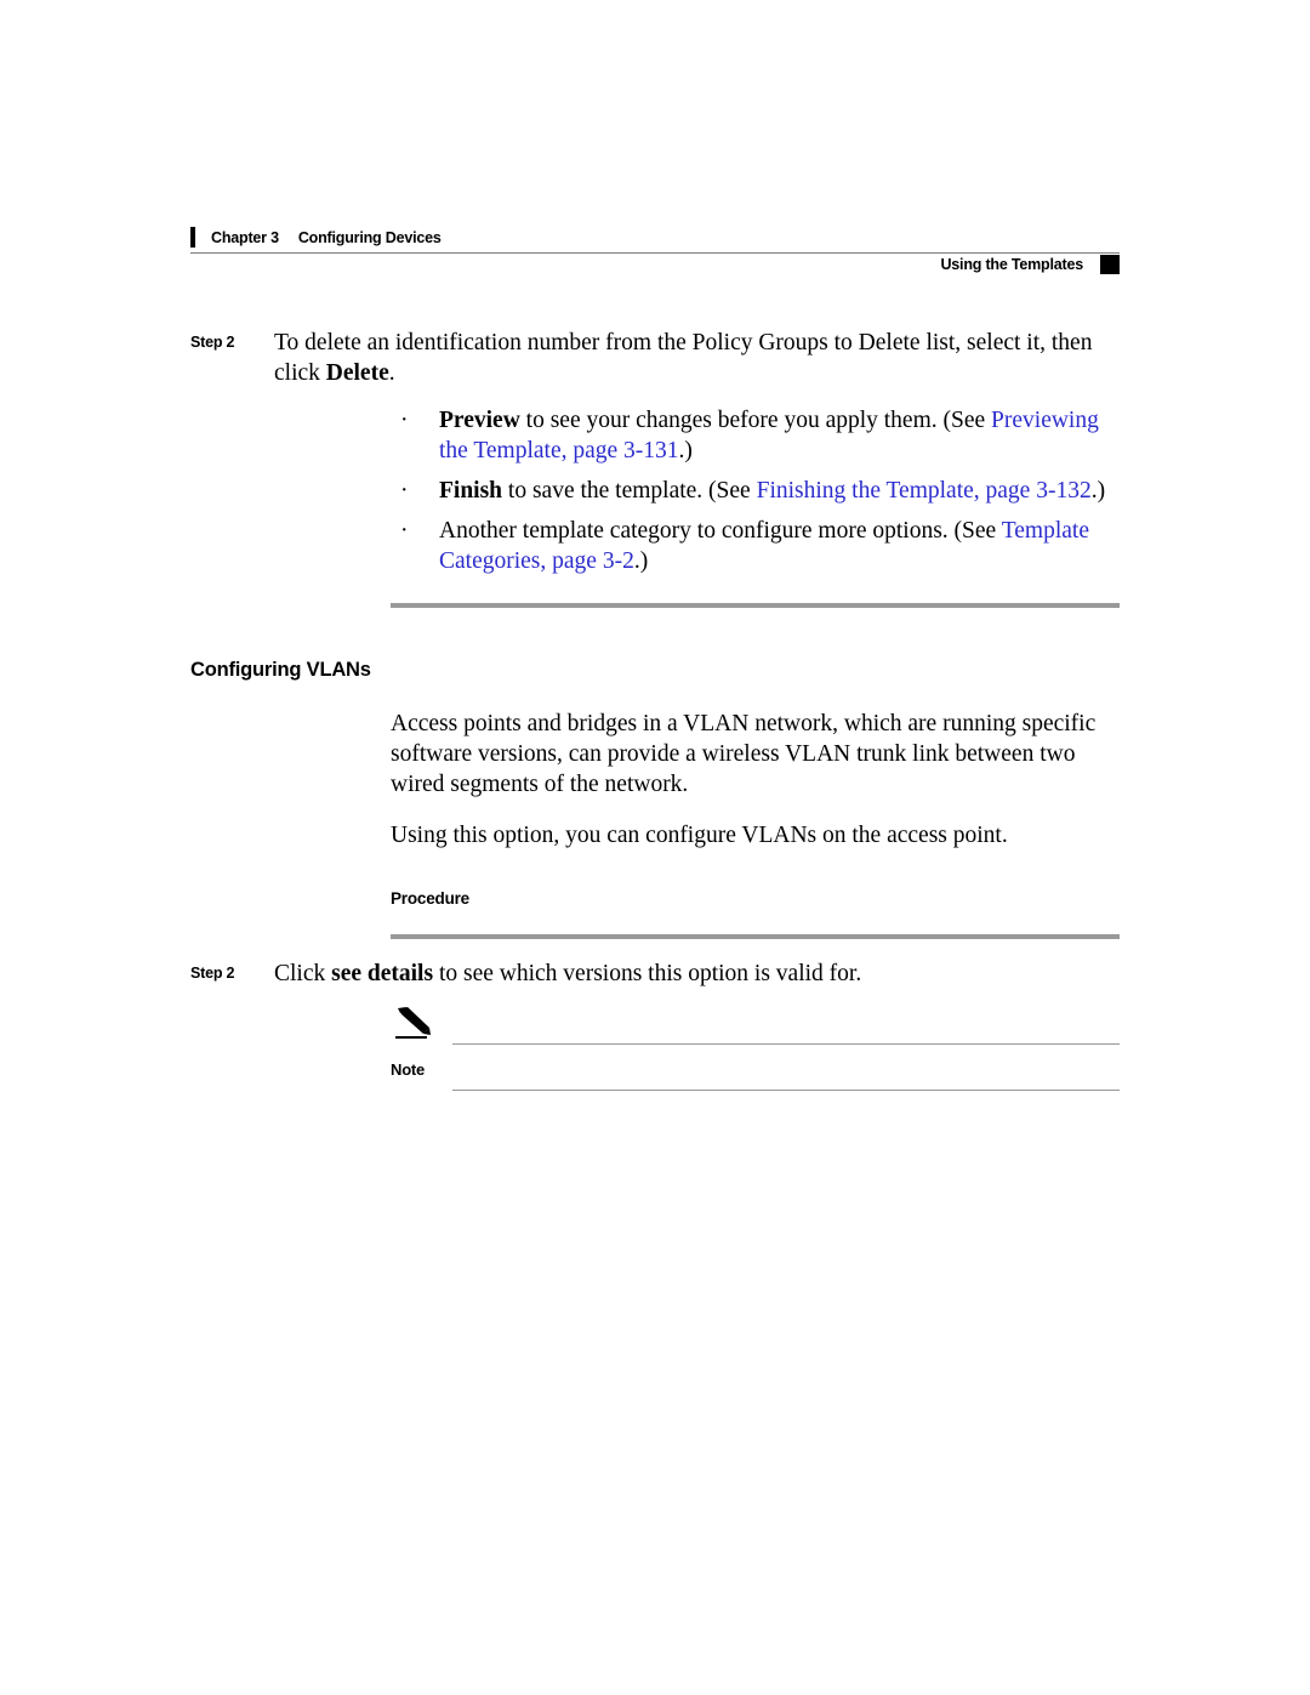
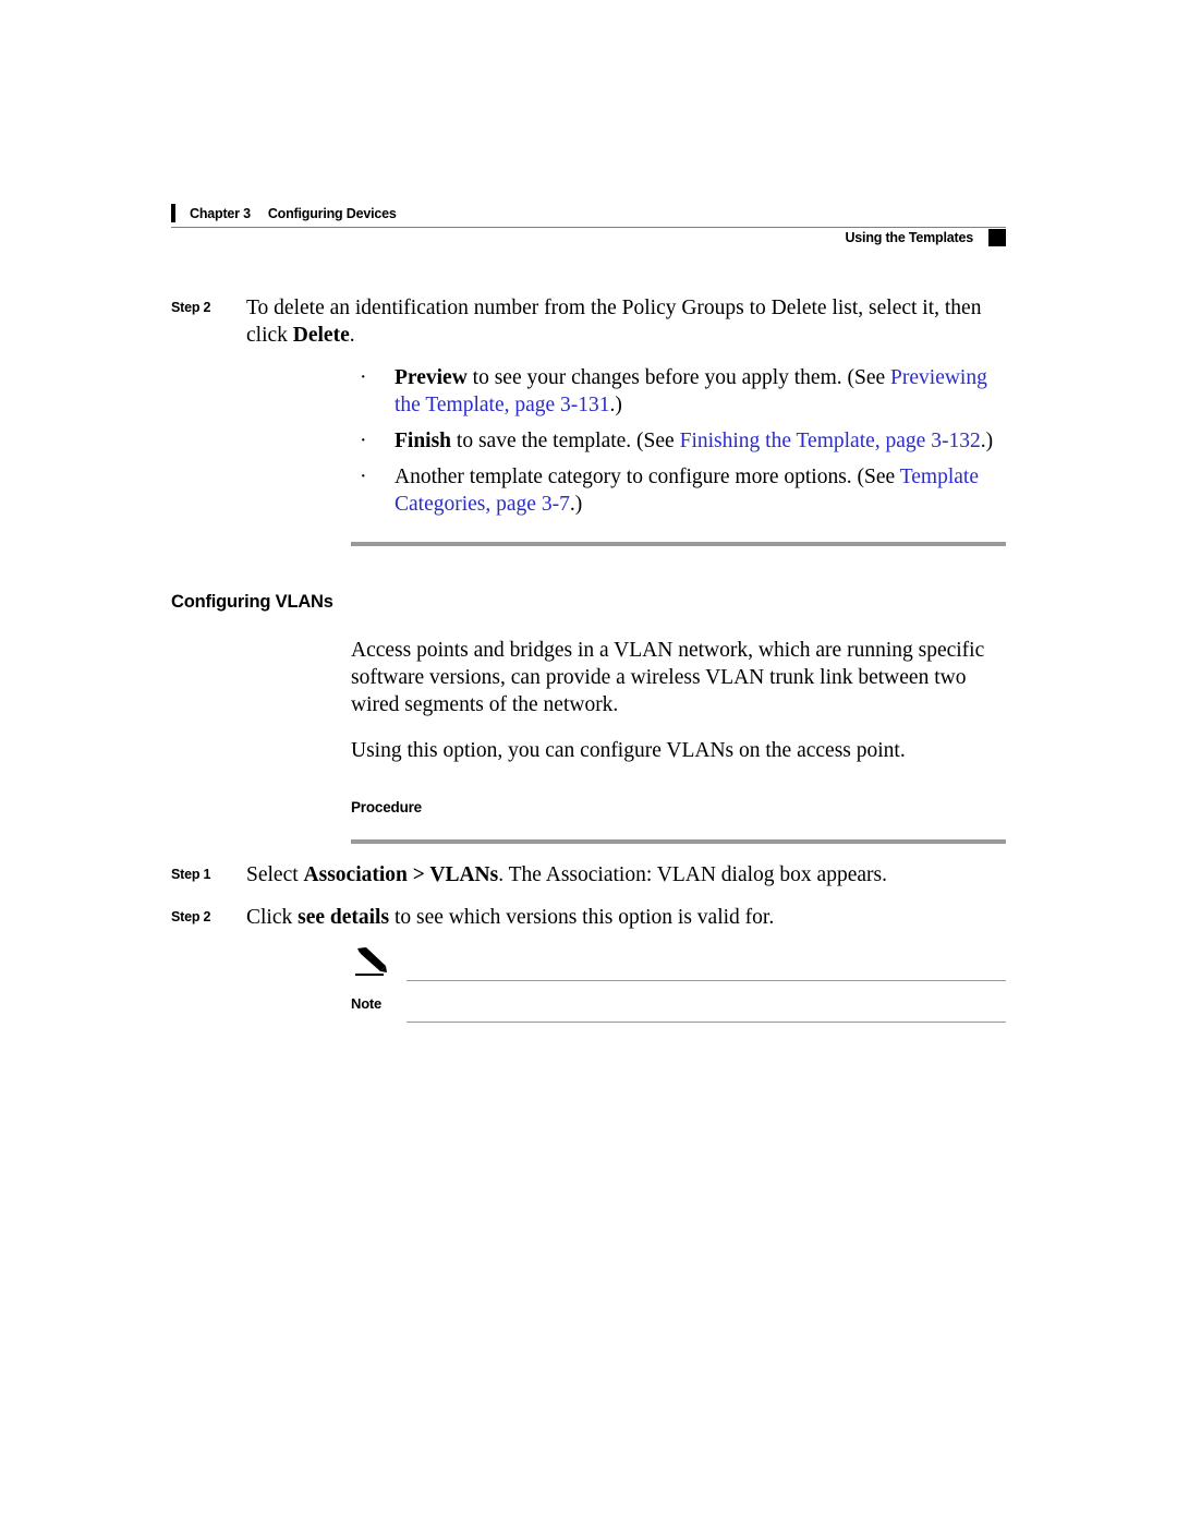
  Chapter 3 Configuring Devices
  Using the Templates
  Step 2
  To delete an identification number from the Policy Groups to Delete list, select it, then click Delete.
  ·
  Preview to see your changes before you apply them. (See Previewing the Template, page 3-131.)
  ·
  Finish to save the template. (See Finishing the Template, page 3-132.)
  ·
- Another template category to configure more options. (See Template Categories, page 3-2.)
+ Another template category to configure more options. (See Template Categories, page 3-7.)
  Configuring VLANs
  Access points and bridges in a VLAN network, which are running specific software versions, can provide a wireless VLAN trunk link between two wired segments of the network.
  Using this option, you can configure VLANs on the access point.
  Procedure
+ Step 1
+ Select Association > VLANs. The Association: VLAN dialog box appears.
  Step 2
  Click see details to see which versions this option is valid for.
  Note
